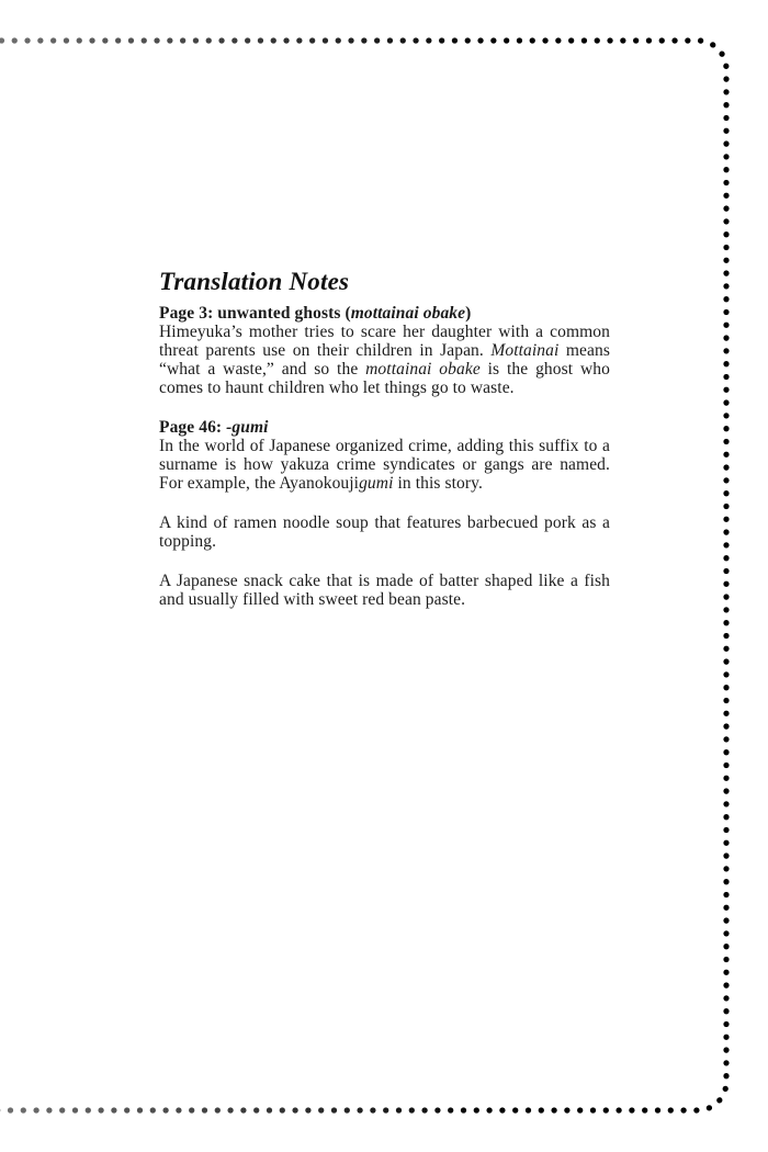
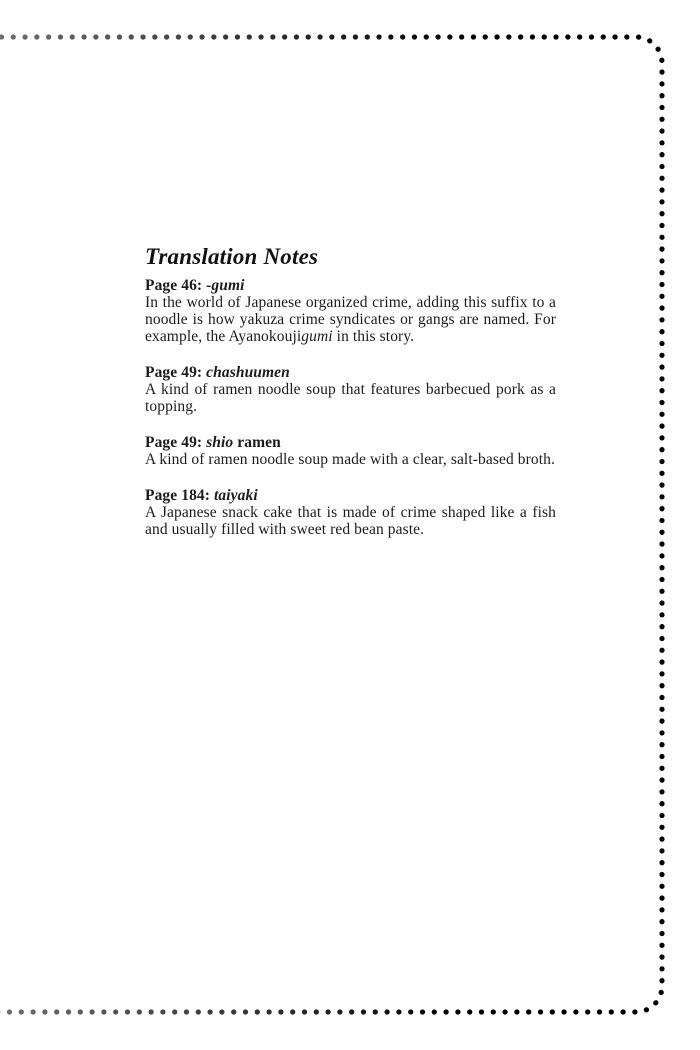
  Translation Notes
- Page 3: unwanted ghosts (mottainai obake)
- Himeyuka’s mother tries to scare her daughter with a common threat parents use on their children in Japan. Mottainai means “what a waste,” and so the mottainai obake is the ghost who comes to haunt children who let things go to waste.
  Page 46: -gumi
- In the world of Japanese organized crime, adding this suffix to a surname is how yakuza crime syndicates or gangs are named. For example, the Ayanokoujigumi in this story.
+ In the world of Japanese organized crime, adding this suffix to a noodle is how yakuza crime syndicates or gangs are named. For example, the Ayanokoujigumi in this story.
+ Page 49: chashuumen
  A kind of ramen noodle soup that features barbecued pork as a topping.
+ Page 49: shio ramen
+ A kind of ramen noodle soup made with a clear, salt-based broth.
+ Page 184: taiyaki
- A Japanese snack cake that is made of batter shaped like a fish and usually filled with sweet red bean paste.
+ A Japanese snack cake that is made of crime shaped like a fish and usually filled with sweet red bean paste.
